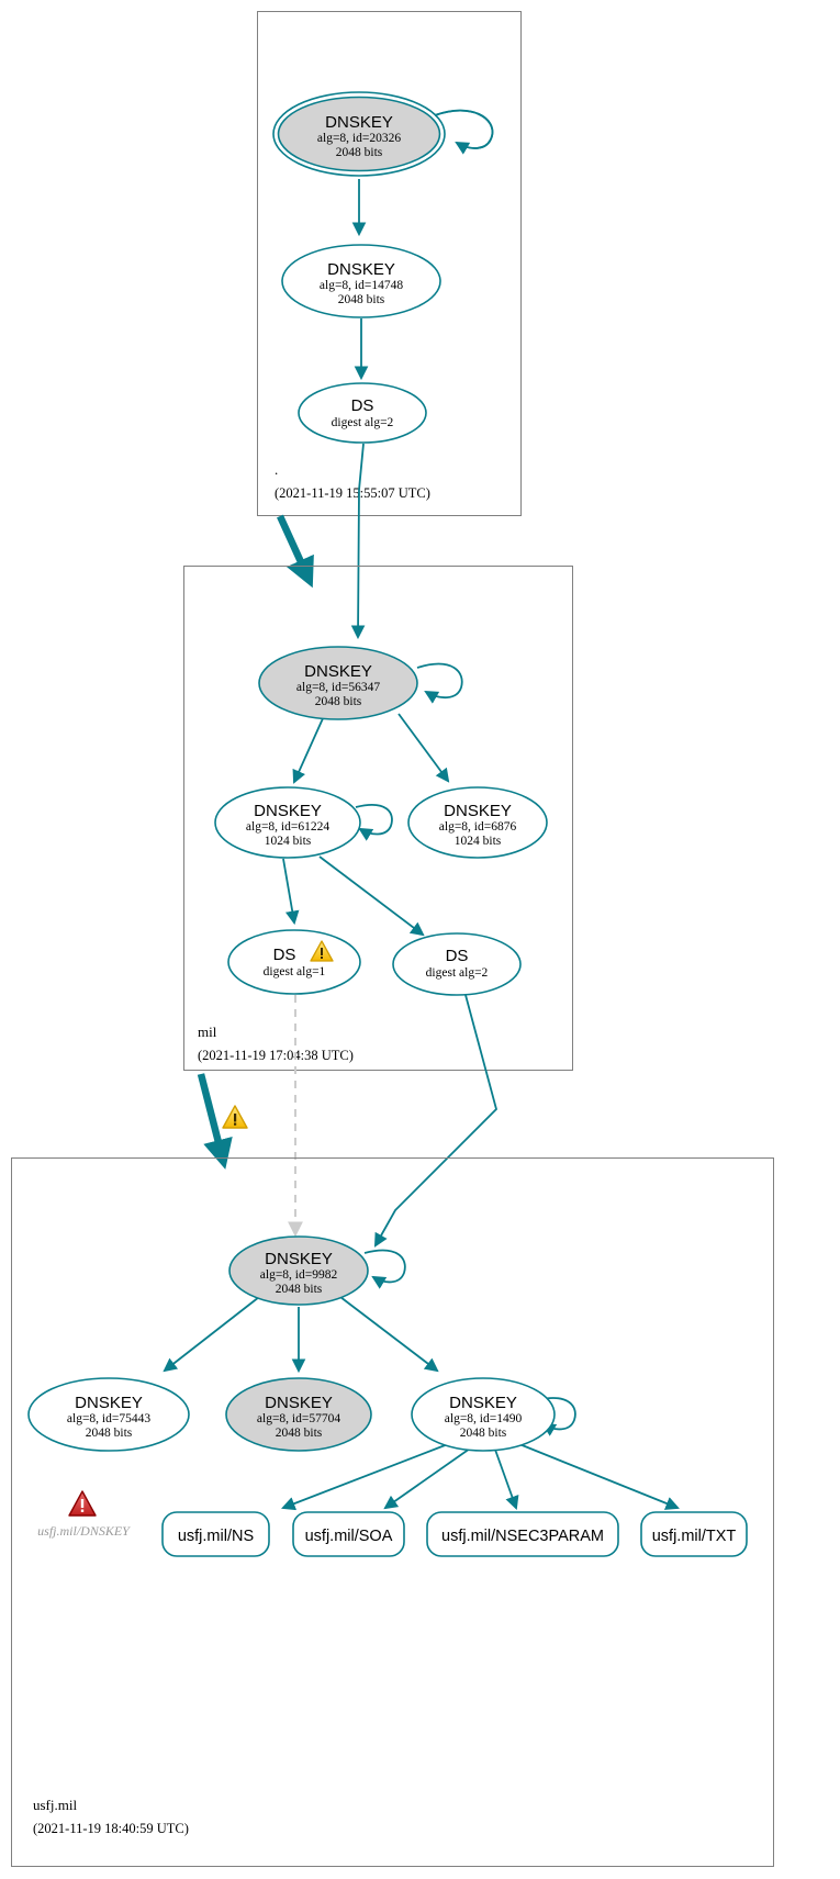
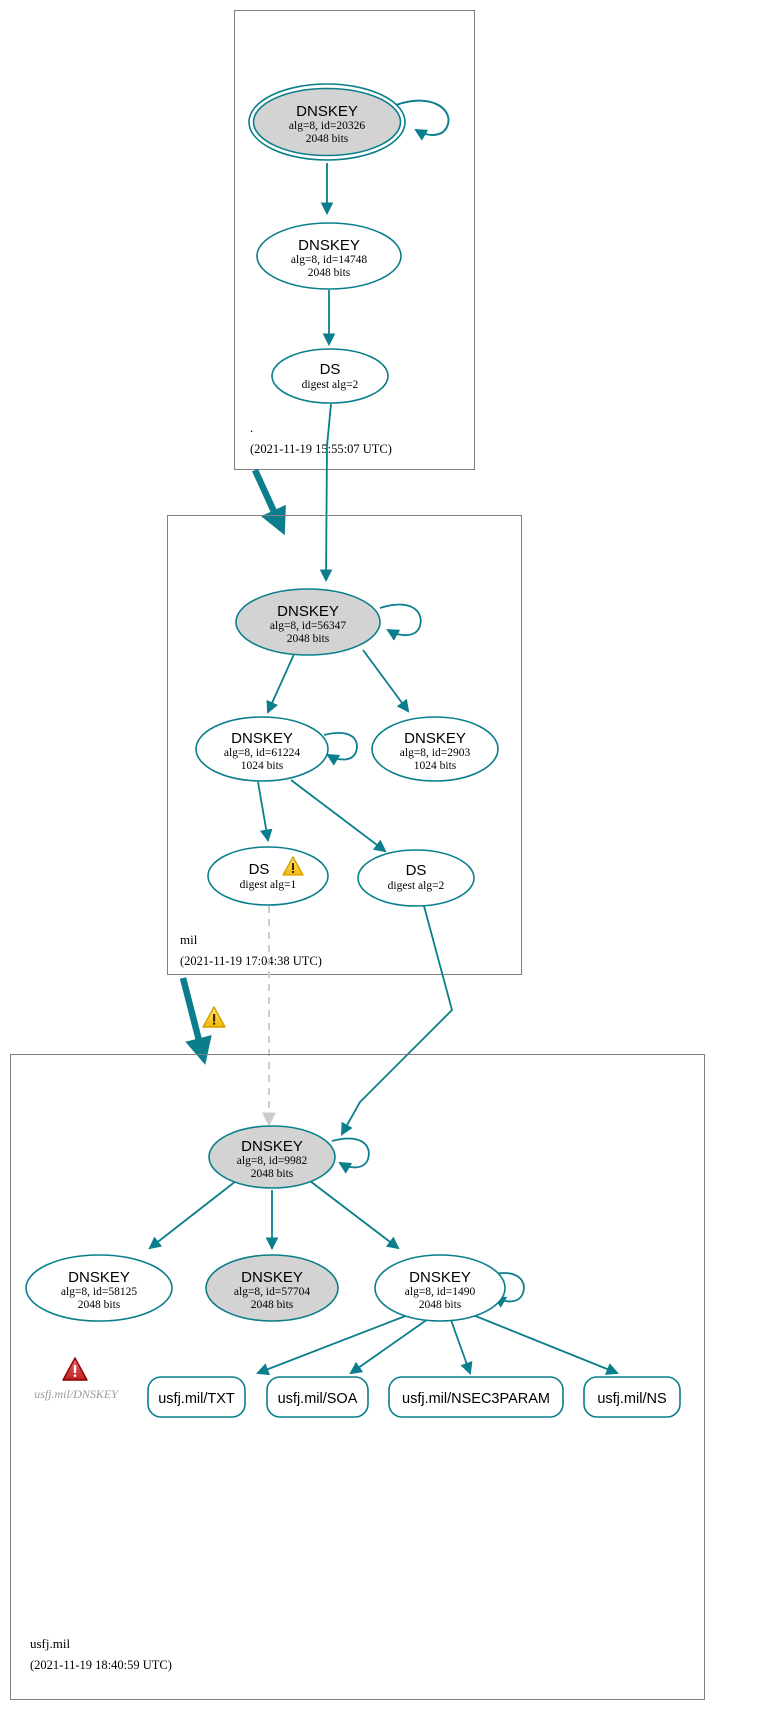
  DNSKEY
  alg=8, id=20326
  2048 bits
  DNSKEY
  alg=8, id=14748
  2048 bits
  DS
  digest alg=2
  .
  (2021-11-19 15:55:07 UTC)
  DNSKEY
  alg=8, id=56347
  2048 bits
  DNSKEY
  alg=8, id=61224
  1024 bits
  DNSKEY
- alg=8, id=6876
+ alg=8, id=2903
  1024 bits
  DS
  digest alg=1
  DS
  digest alg=2
  mil
  (2021-11-19 17:04:38 UTC)
  DNSKEY
  alg=8, id=9982
  2048 bits
  DNSKEY
- alg=8, id=75443
+ alg=8, id=58125
  2048 bits
  DNSKEY
  alg=8, id=57704
  2048 bits
  DNSKEY
  alg=8, id=1490
  2048 bits
- usfj.mil/NS
+ usfj.mil/TXT
  usfj.mil/SOA
  usfj.mil/NSEC3PARAM
- usfj.mil/TXT
+ usfj.mil/NS
  usfj.mil/DNSKEY
  usfj.mil
  (2021-11-19 18:40:59 UTC)
